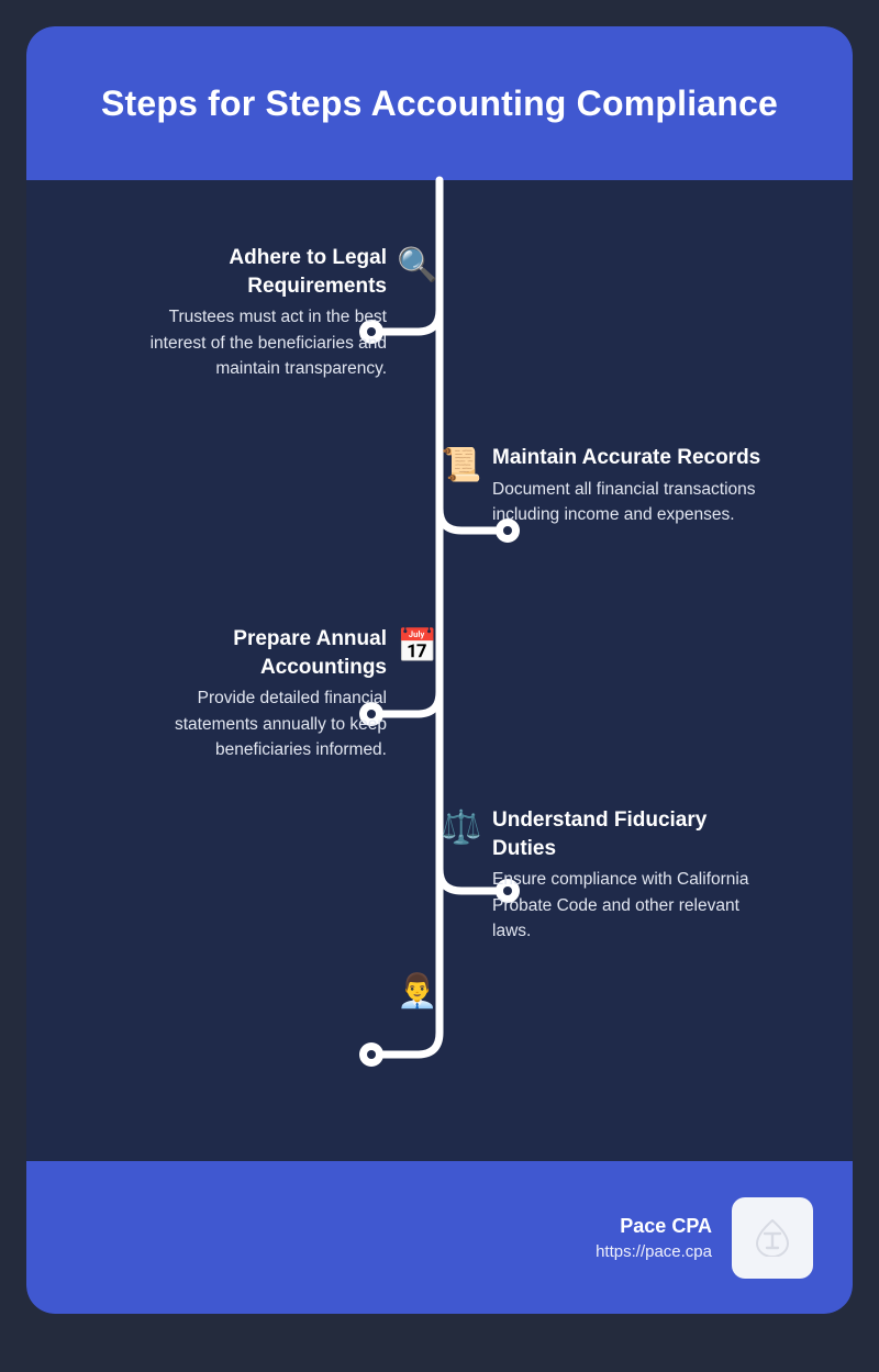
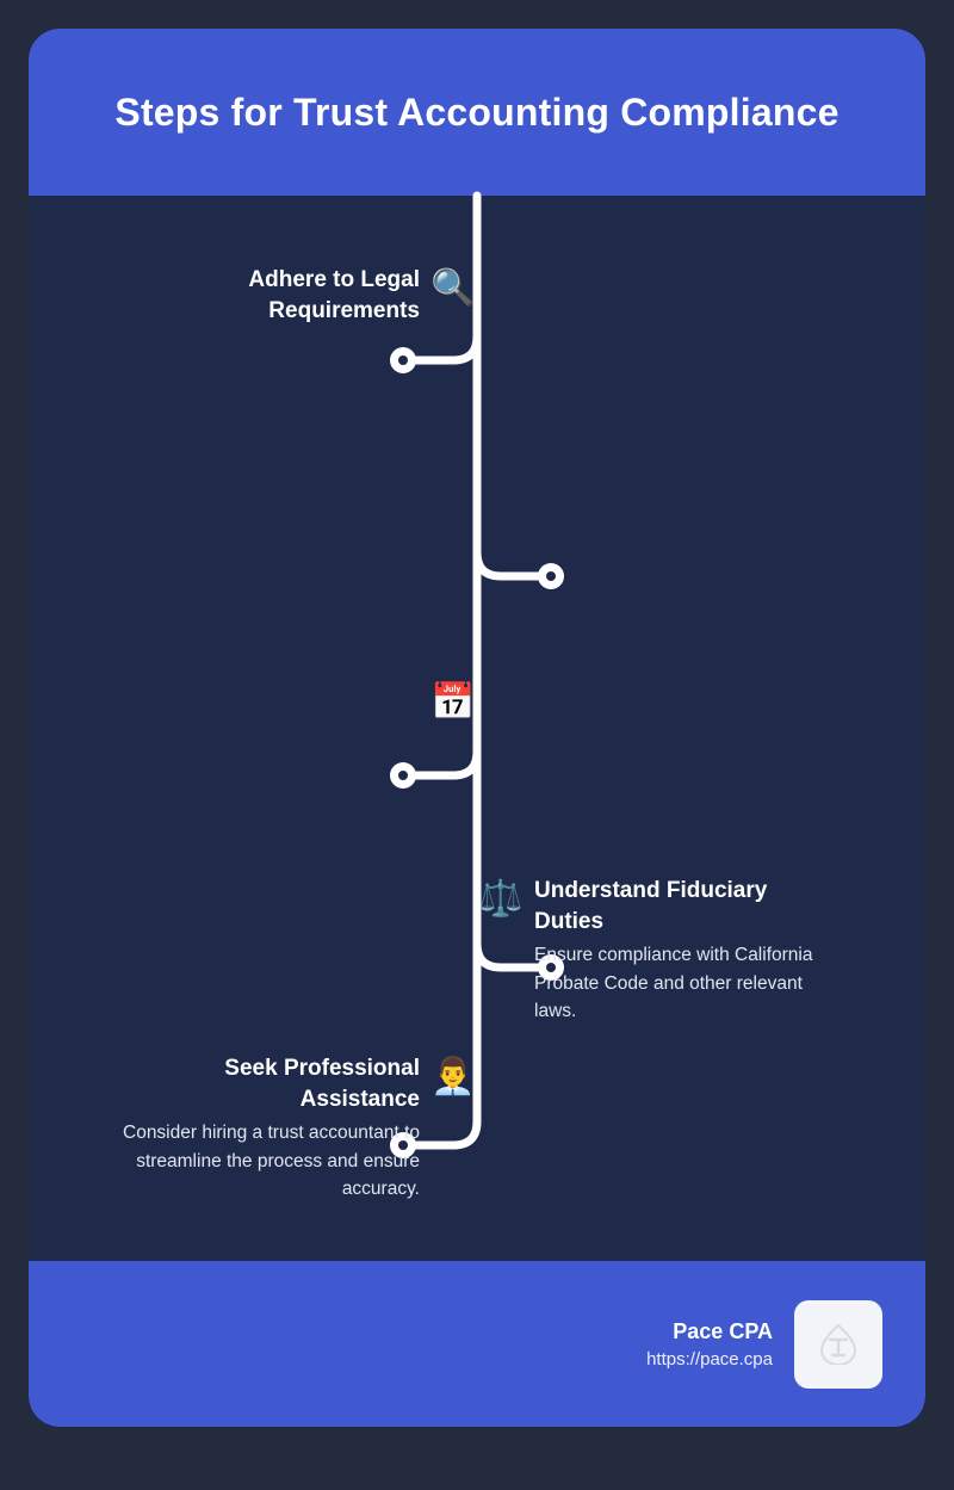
- Steps for Steps Accounting Compliance
+ Steps for Trust Accounting Compliance
  🔍
  Adhere to Legal Requirements
- Trustees must act in the best interest of the beneficiaries and maintain transparency.
- 📜
- Maintain Accurate Records
- Document all financial transactions including income and expenses.
  📅
- Prepare Annual Accountings
- Provide detailed financial statements annually to keep beneficiaries informed.
  ⚖️
  Understand Fiduciary Duties
  Ensure compliance with California Probate Code and other relevant laws.
  👨‍💼
+ Seek Professional Assistance
+ Consider hiring a trust accountant to streamline the process and ensure accuracy.
  Pace CPA
  https://pace.cpa
